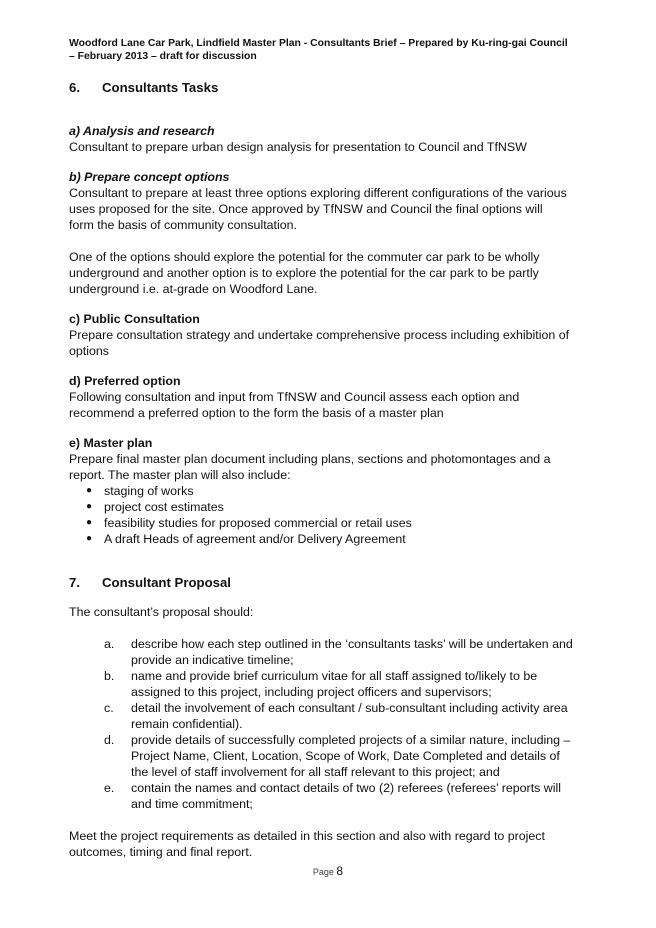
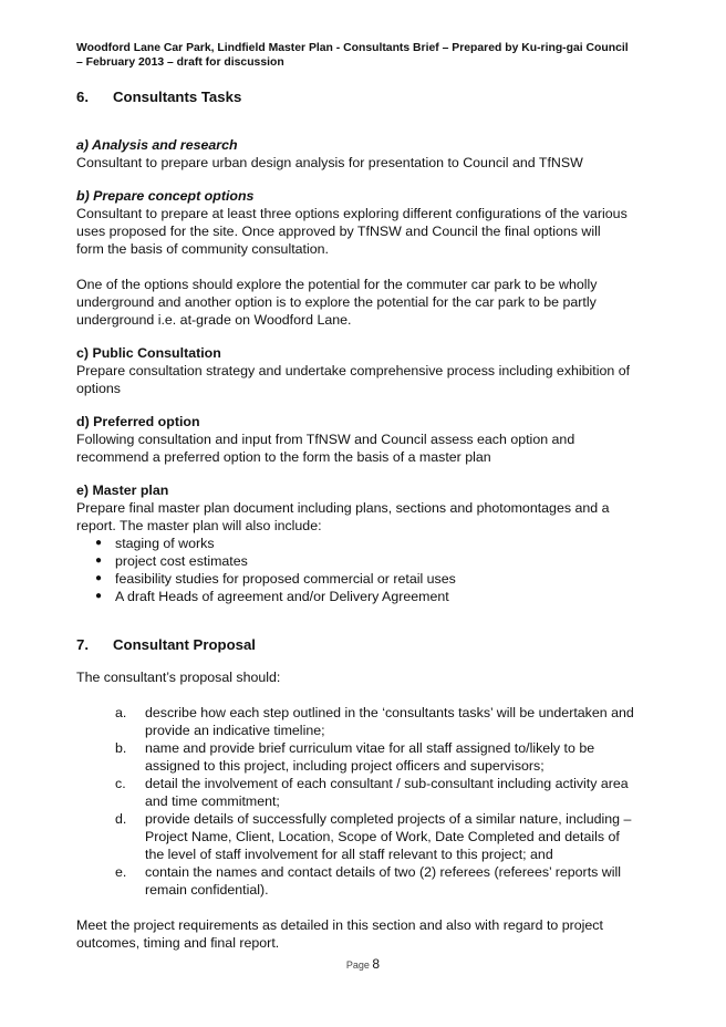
  Woodford Lane Car Park, Lindfield Master Plan - Consultants Brief – Prepared by Ku-ring-gai Council
  – February 2013 – draft for discussion
  6.
  Consultants Tasks
  a) Analysis and research
  Consultant to prepare urban design analysis for presentation to Council and TfNSW
  b) Prepare concept options
  Consultant to prepare at least three options exploring different configurations of the various
  uses proposed for the site. Once approved by TfNSW and Council the final options will
  form the basis of community consultation.
  One of the options should explore the potential for the commuter car park to be wholly
  underground and another option is to explore the potential for the car park to be partly
  underground i.e. at-grade on Woodford Lane.
  c) Public Consultation
  Prepare consultation strategy and undertake comprehensive process including exhibition of
  options
  d) Preferred option
  Following consultation and input from TfNSW and Council assess each option and
  recommend a preferred option to the form the basis of a master plan
  e) Master plan
  Prepare final master plan document including plans, sections and photomontages and a
  report. The master plan will also include:
  ●
  staging of works
  ●
  project cost estimates
  ●
  feasibility studies for proposed commercial or retail uses
  ●
  A draft Heads of agreement and/or Delivery Agreement
  7.
  Consultant Proposal
  The consultant’s proposal should:
  a.
  describe how each step outlined in the ‘consultants tasks’ will be undertaken and
  provide an indicative timeline;
  b.
  name and provide brief curriculum vitae for all staff assigned to/likely to be
  assigned to this project, including project officers and supervisors;
  c.
  detail the involvement of each consultant / sub-consultant including activity area
- remain confidential).
+ and time commitment;
  d.
  provide details of successfully completed projects of a similar nature, including –
  Project Name, Client, Location, Scope of Work, Date Completed and details of
  the level of staff involvement for all staff relevant to this project; and
  e.
  contain the names and contact details of two (2) referees (referees’ reports will
- and time commitment;
+ remain confidential).
  Meet the project requirements as detailed in this section and also with regard to project
  outcomes, timing and final report.
  Page 8
